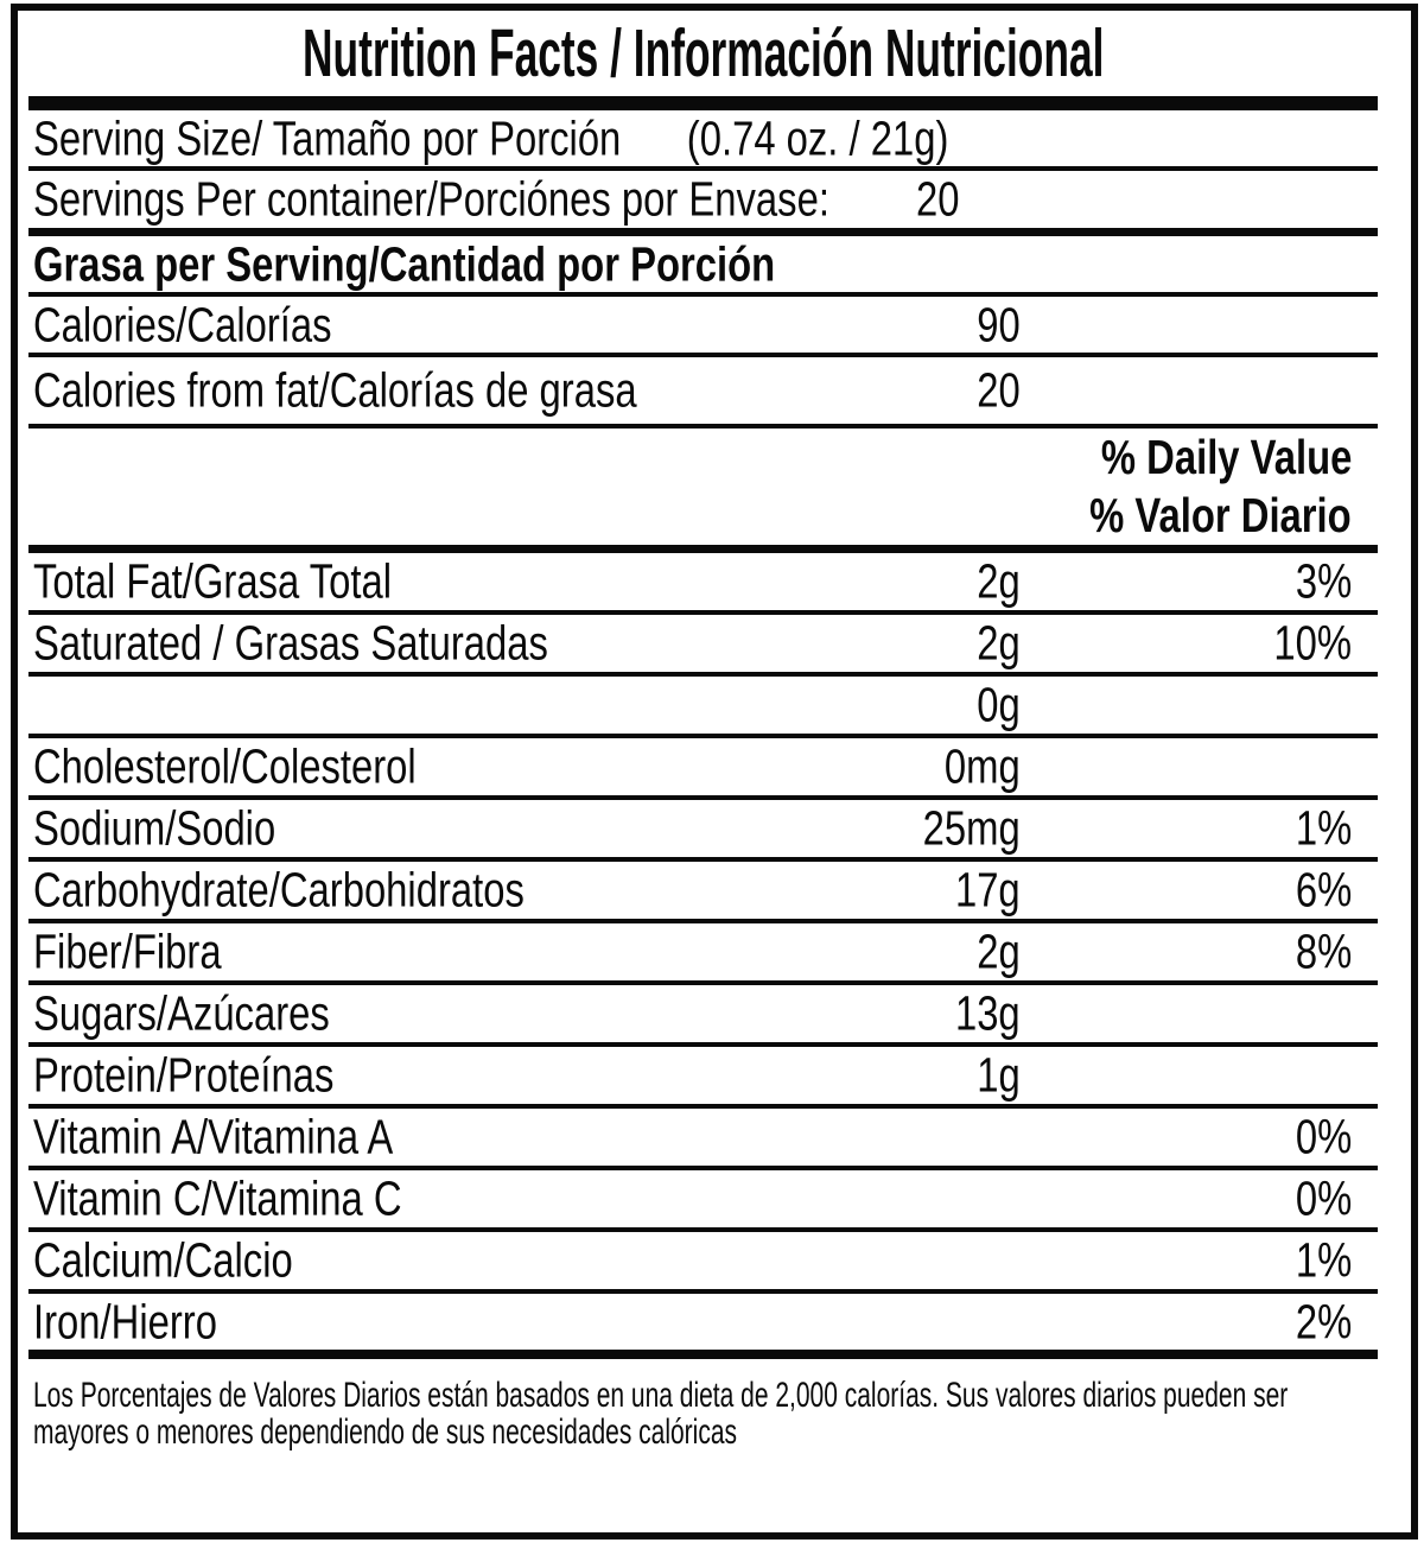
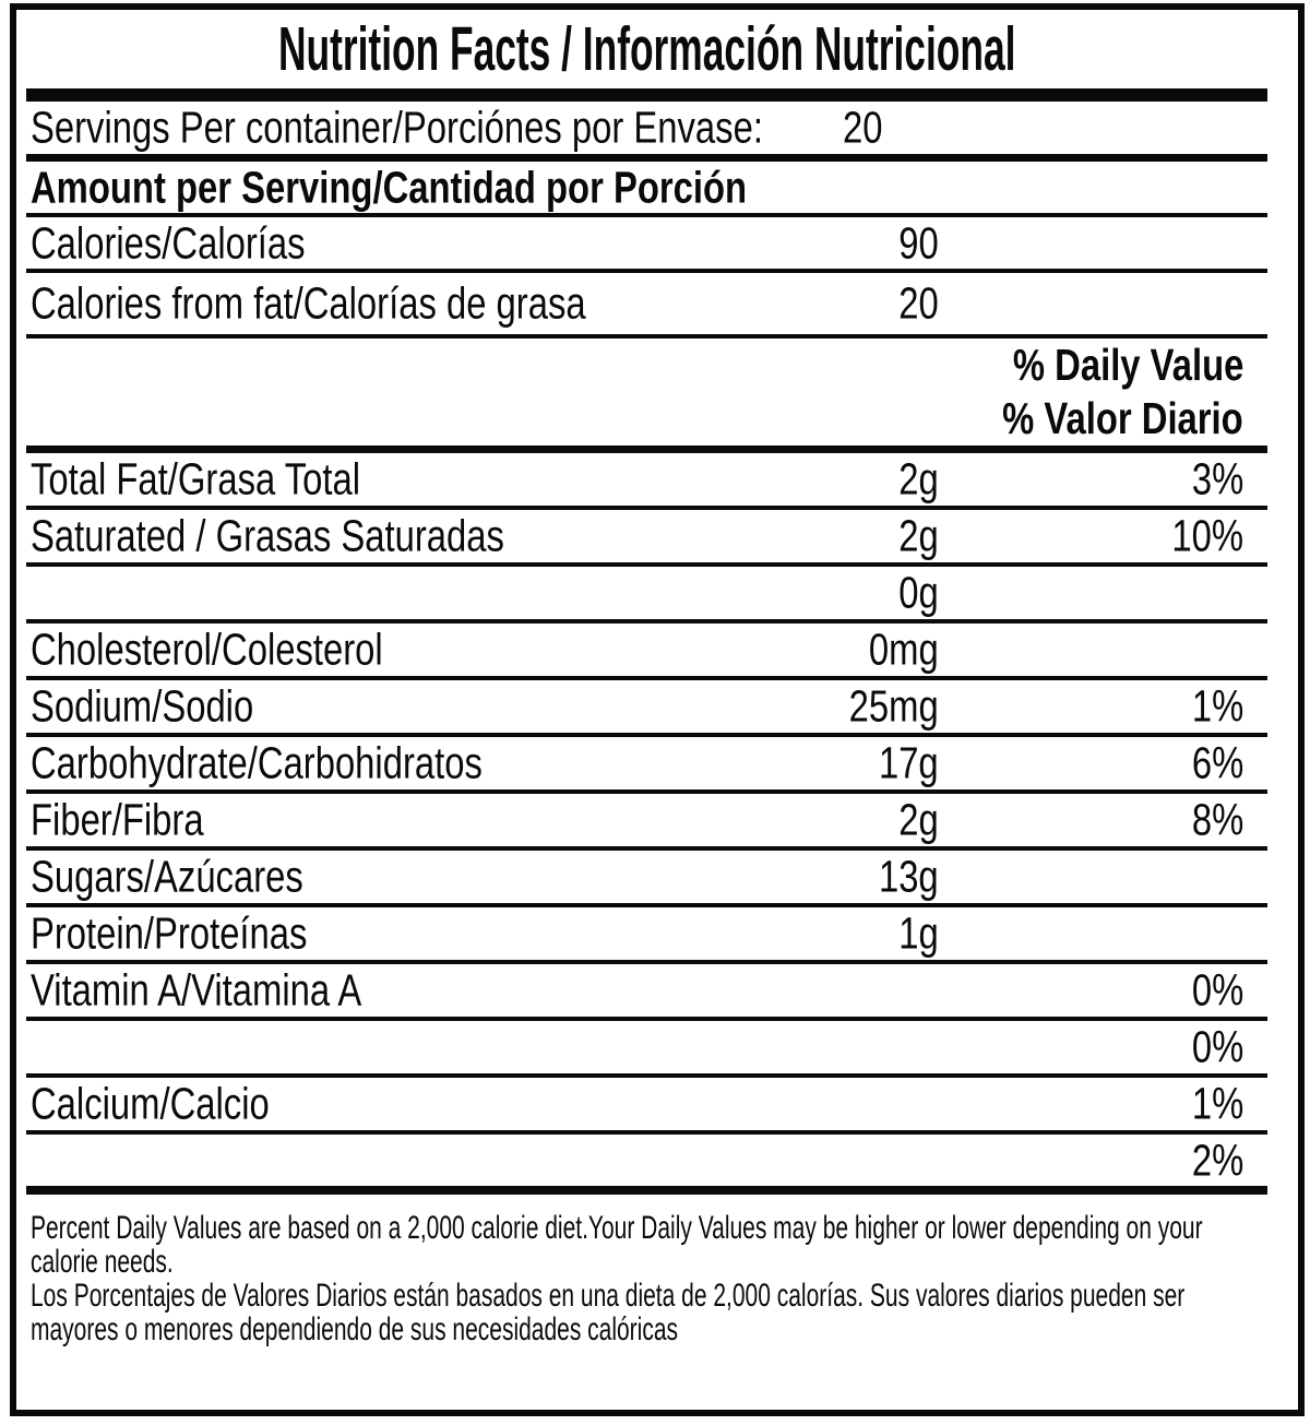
  Nutrition Facts / Información Nutricional
- Serving Size/ Tamaño por Porción
- (0.74 oz. / 21g)
  Servings Per container/Porciónes por Envase:
  20
- Grasa per Serving/Cantidad por Porción
+ Amount per Serving/Cantidad por Porción
  Calories/Calorías
  90
  Calories from fat/Calorías de grasa
  20
  % Daily Value
  % Valor Diario
  Total Fat/Grasa Total
  2g
  3%
  Saturated / Grasas Saturadas
  2g
  10%
  0g
  Cholesterol/Colesterol
  0mg
  Sodium/Sodio
  25mg
  1%
  Carbohydrate/Carbohidratos
  17g
  6%
  Fiber/Fibra
  2g
  8%
  Sugars/Azúcares
  13g
  Protein/Proteínas
  1g
  Vitamin A/Vitamina A
  0%
- Vitamin C/Vitamina C
  0%
  Calcium/Calcio
  1%
- Iron/Hierro
  2%
+ Percent Daily Values are based on a 2,000 calorie diet.Your Daily Values may be higher or lower depending on your calorie needs.
  Los Porcentajes de Valores Diarios están basados en una dieta de 2,000 calorías. Sus valores diarios pueden ser mayores o menores dependiendo de sus necesidades calóricas
